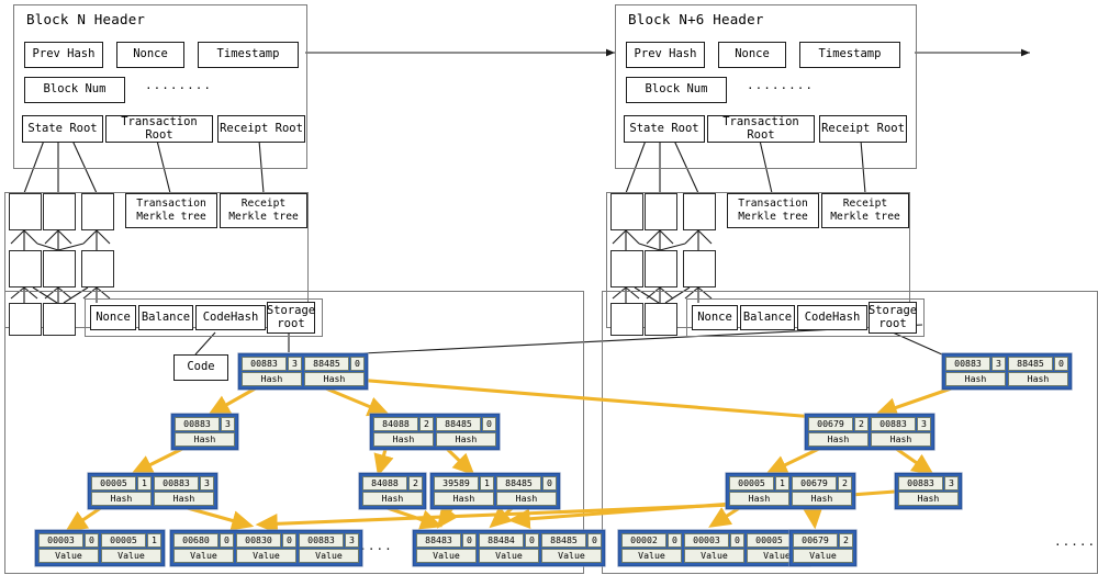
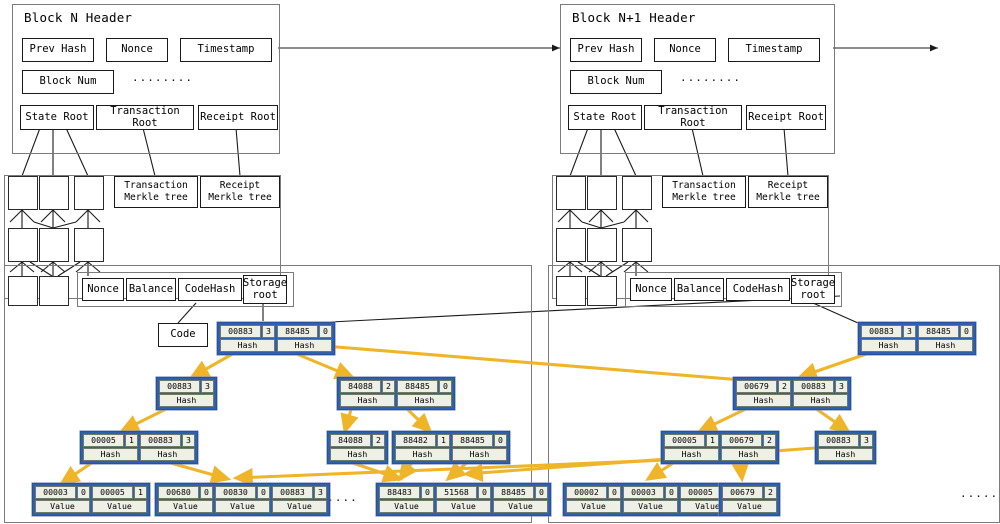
  Block N Header
  Prev Hash
  Nonce
  Timestamp
  Block Num
  ········
  State Root
  Transaction Root
  Receipt Root
  Transaction
  Merkle tree
  Receipt
  Merkle tree
  Nonce
  Balance
  CodeHash
  Storage
  root
  Code
- Block N+6 Header
+ Block N+1 Header
  Prev Hash
  Nonce
  Timestamp
  Block Num
  ········
  State Root
  Transaction Root
  Receipt Root
  Transaction
  Merkle tree
  Receipt
  Merkle tree
  Nonce
  Balance
  CodeHash
  Storage
  root
  ·····
  00883
  3
  Hash
  88485
  0
  Hash
  00883
  3
  Hash
  84088
  2
  Hash
  88485
  0
  Hash
  00005
  1
  Hash
  00883
  3
  Hash
  84088
  2
  Hash
- 39589
+ 88482
  1
  Hash
  88485
  0
  Hash
  00003
  0
  Value
  00005
  1
  Value
  00680
  0
  Value
  00830
  0
  Value
  00883
  3
  Value
  88483
  0
  Value
- 88484
+ 51568
  0
  Value
  88485
  0
  Value
  00883
  3
  Hash
  88485
  0
  Hash
  00679
  2
  Hash
  00883
  3
  Hash
  00005
  1
  Hash
  00679
  2
  Hash
  00883
  3
  Hash
  00002
  0
  Value
  00003
  0
  Value
  00005
  Value
  00679
  2
  Value
